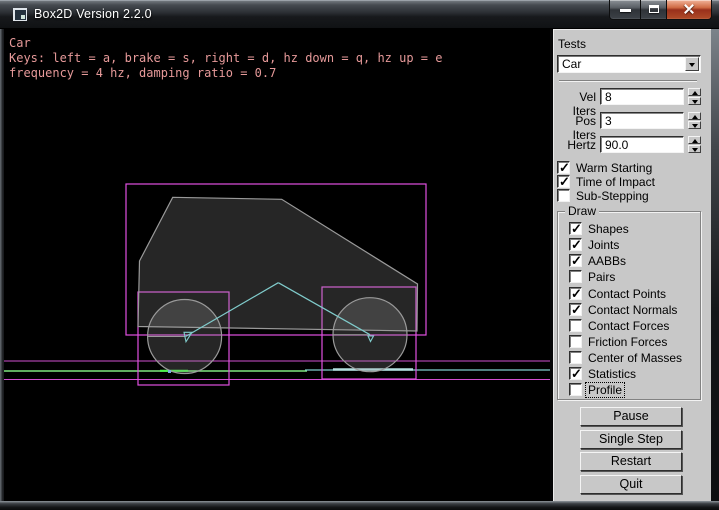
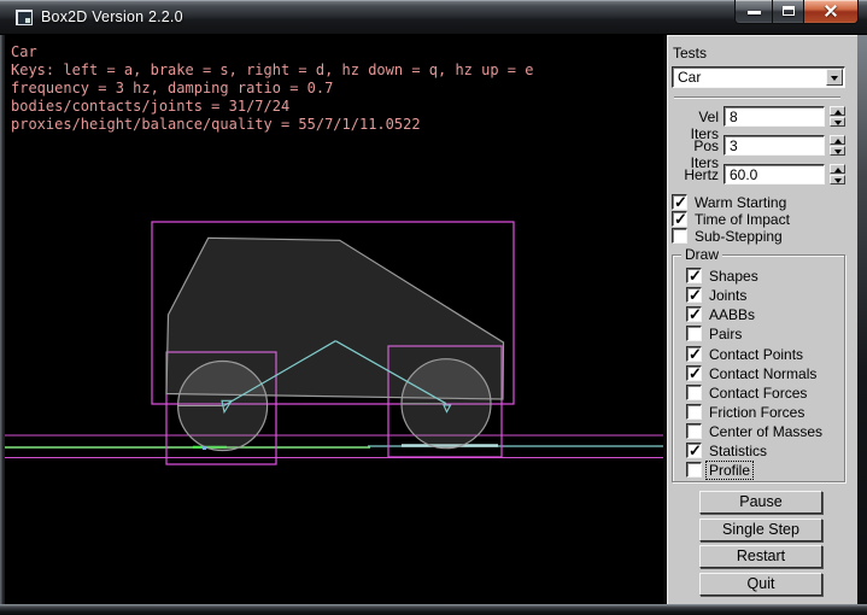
  Box2D Version 2.2.0
  Car
  Keys: left = a, brake = s, right = d, hz down = q, hz up = e
- frequency = 4 hz, damping ratio = 0.7
+ frequency = 3 hz, damping ratio = 0.7
+ bodies/contacts/joints = 31/7/24
+ proxies/height/balance/quality = 55/7/1/11.0522
  Tests
  Car
  Vel Iters
  8
  Pos Iters
  3
  Hertz
- 90.0
+ 60.0
  Warm Starting
  Time of Impact
  Sub-Stepping
  Draw
  Shapes
  Joints
  AABBs
  Pairs
  Contact Points
  Contact Normals
  Contact Forces
  Friction Forces
  Center of Masses
  Statistics
  Profile
  Pause
  Single Step
  Restart
  Quit
